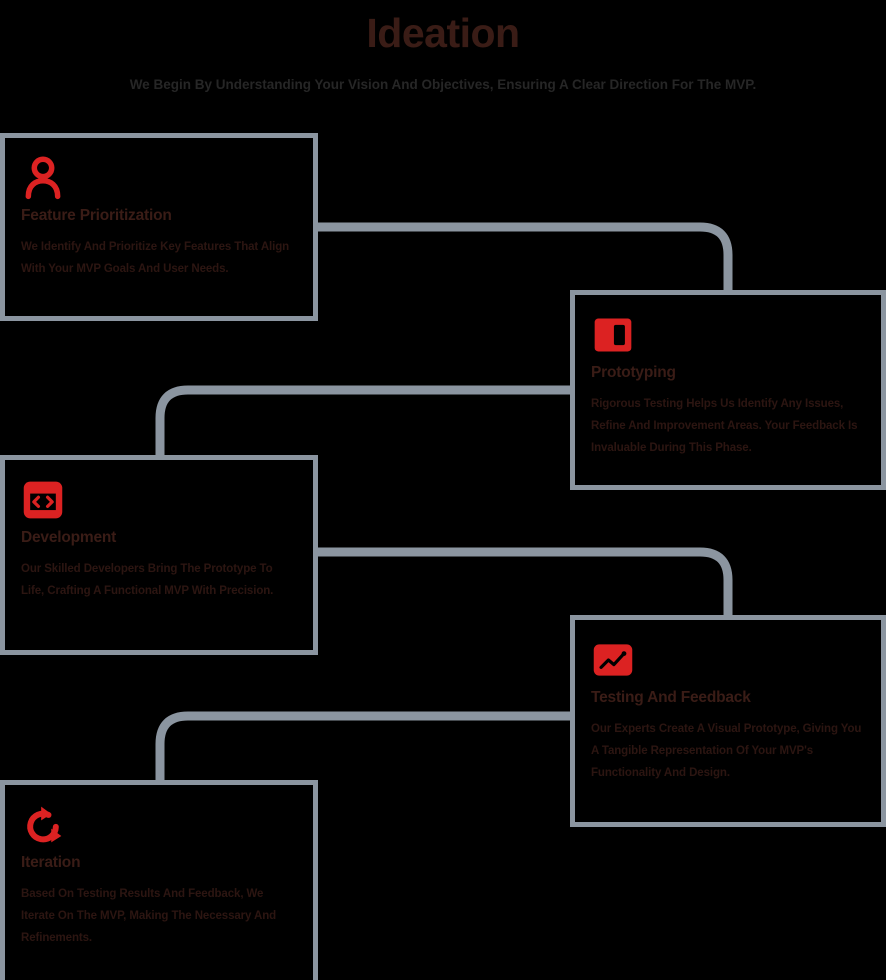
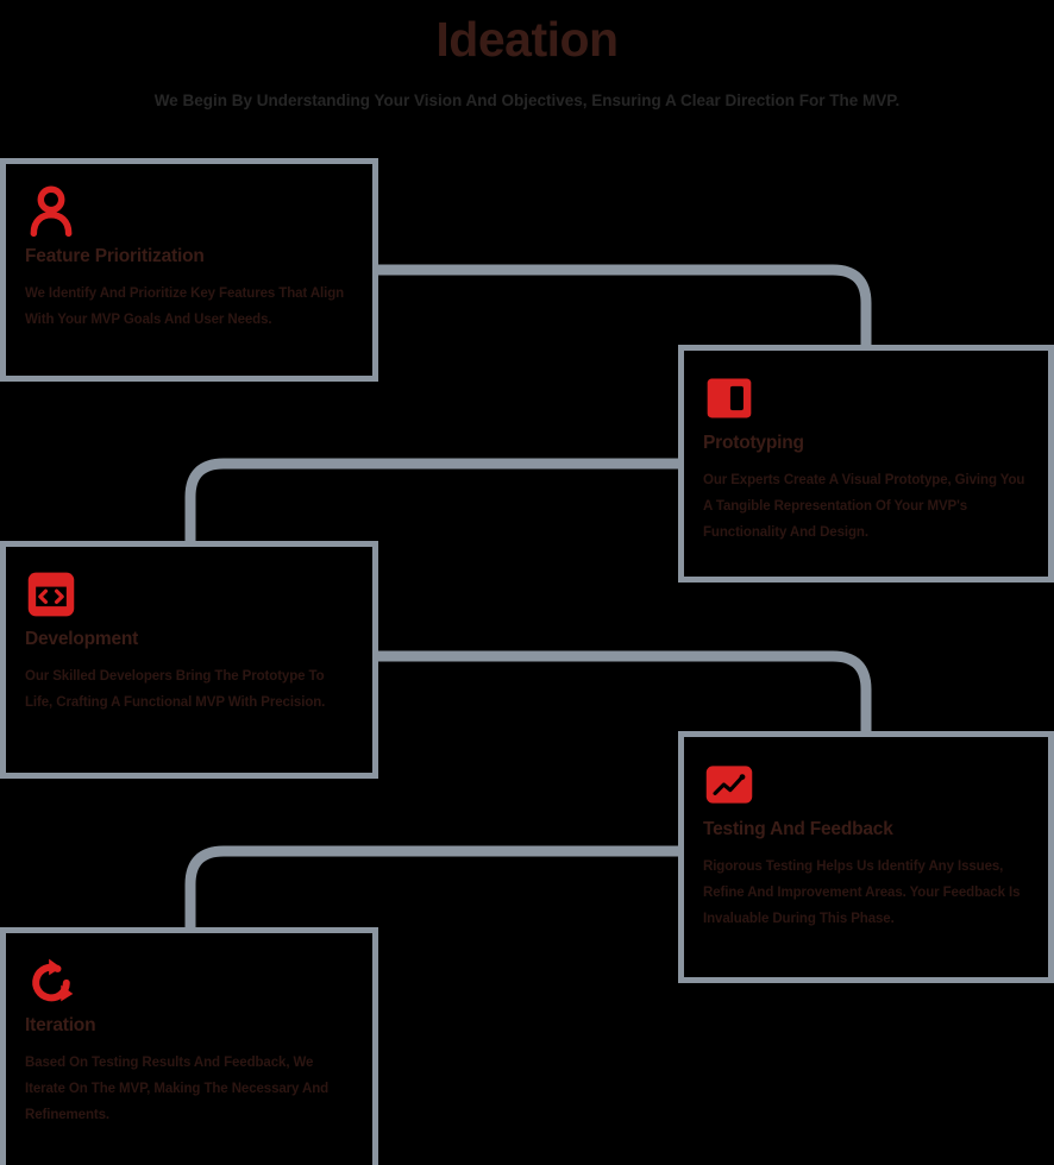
  Ideation
  We Begin By Understanding Your Vision And Objectives, Ensuring A Clear Direction For The MVP.
  Feature Prioritization
  We Identify And Prioritize Key Features That Align With Your MVP Goals And User Needs.
  Prototyping
- Rigorous Testing Helps Us Identify Any Issues, Refine And Improvement Areas. Your Feedback Is Invaluable During This Phase.
+ Our Experts Create A Visual Prototype, Giving You A Tangible Representation Of Your MVP's Functionality And Design.
  Development
  Our Skilled Developers Bring The Prototype To Life, Crafting A Functional MVP With Precision.
  Testing And Feedback
- Our Experts Create A Visual Prototype, Giving You A Tangible Representation Of Your MVP's Functionality And Design.
+ Rigorous Testing Helps Us Identify Any Issues, Refine And Improvement Areas. Your Feedback Is Invaluable During This Phase.
  Iteration
  Based On Testing Results And Feedback, We Iterate On The MVP, Making The Necessary And Refinements.
